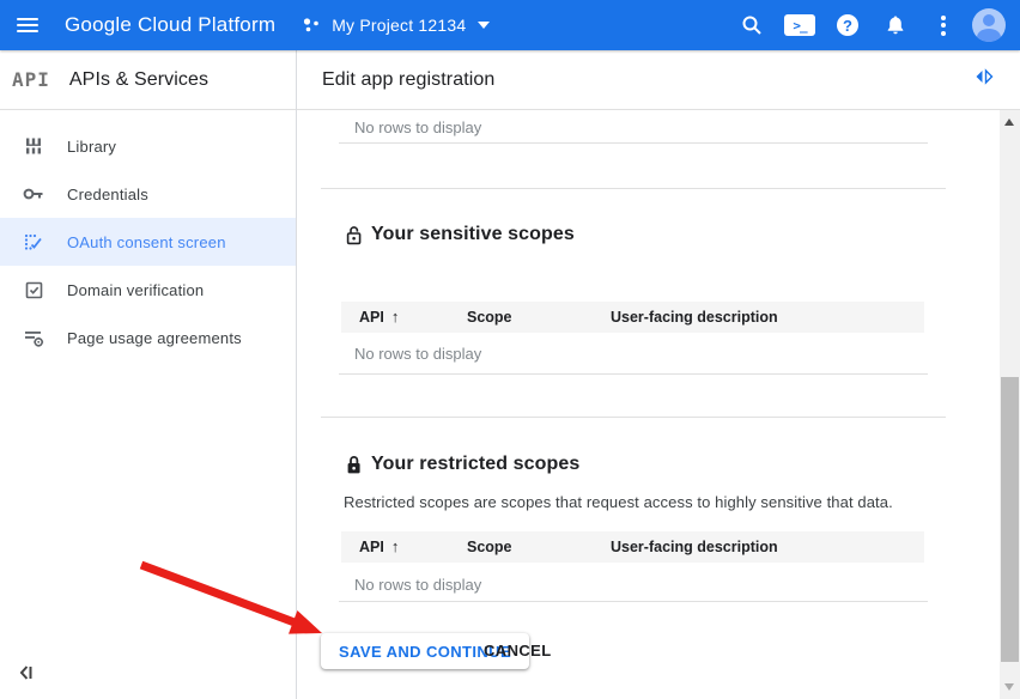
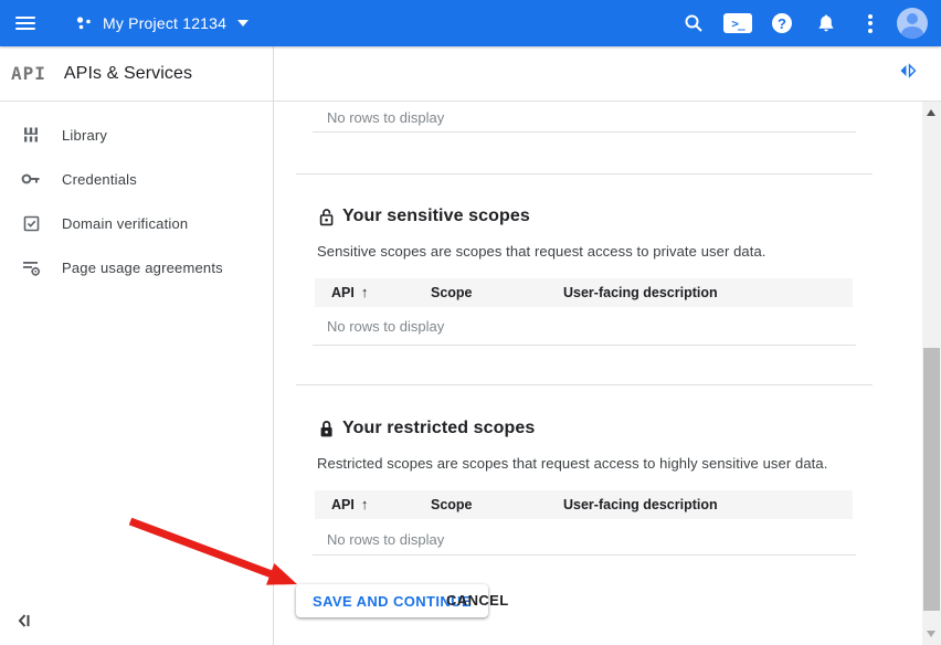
- Google Cloud Platform
  My Project 12134
  >_
  ?
  API
  APIs & Services
  Library
  Credentials
- OAuth consent screen
  Domain verification
  Page usage agreements
- Edit app registration
  No rows to display
  Your sensitive scopes
+ Sensitive scopes are scopes that request access to private user data.
  API ↑
  Scope
  User-facing description
  No rows to display
  Your restricted scopes
- Restricted scopes are scopes that request access to highly sensitive that data.
+ Restricted scopes are scopes that request access to highly sensitive user data.
  API ↑
  Scope
  User-facing description
  No rows to display
  SAVE AND CONTINUE
  CANCEL
